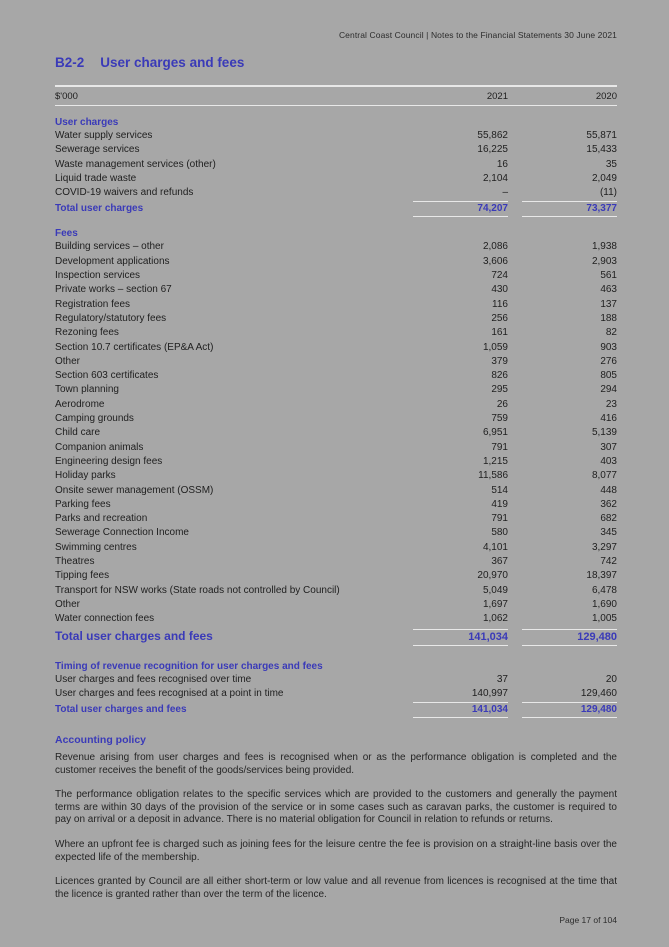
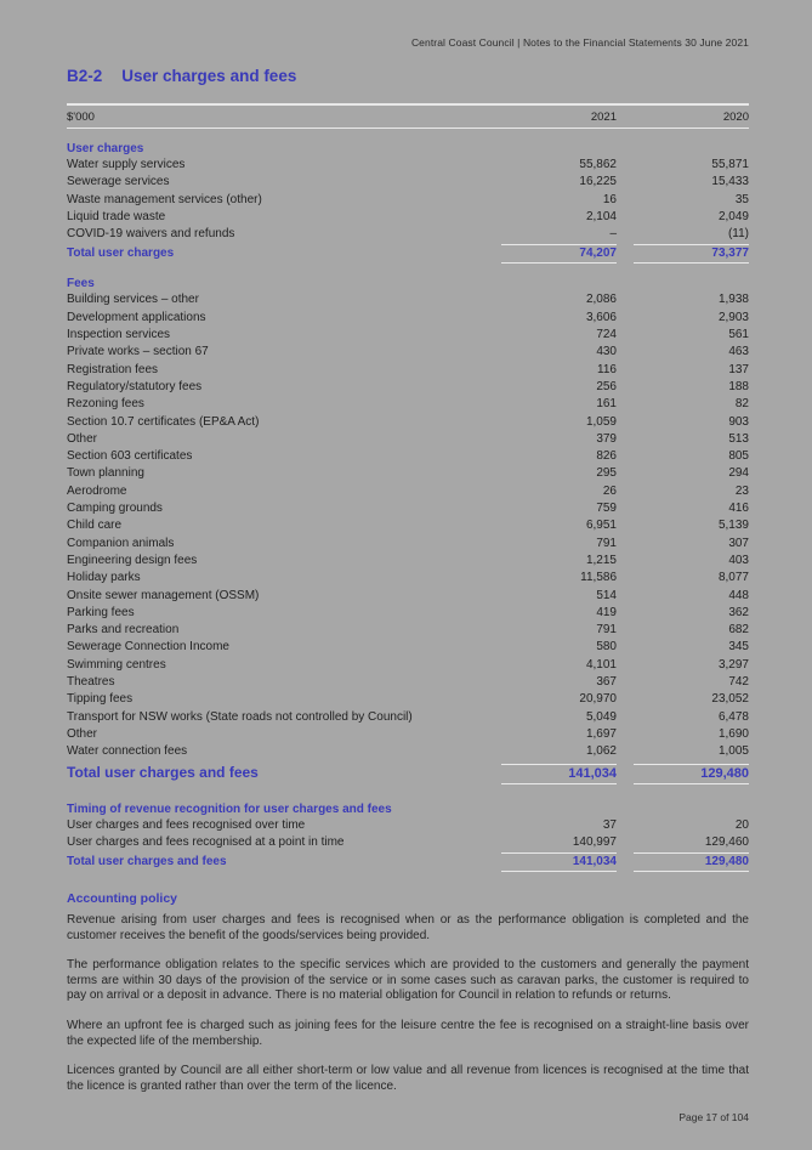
  Central Coast Council | Notes to the Financial Statements 30 June 2021
  B2-2 User charges and fees
  $'000
  2021
  2020
  User charges
  Water supply services
  55,862
  55,871
  Sewerage services
  16,225
  15,433
  Waste management services (other)
  16
  35
  Liquid trade waste
  2,104
  2,049
  COVID-19 waivers and refunds
  –
  (11)
  Total user charges
  74,207
  73,377
  Fees
  Building services – other
  2,086
  1,938
  Development applications
  3,606
  2,903
  Inspection services
  724
  561
  Private works – section 67
  430
  463
  Registration fees
  116
  137
  Regulatory/statutory fees
  256
  188
  Rezoning fees
  161
  82
  Section 10.7 certificates (EP&A Act)
  1,059
  903
  Other
  379
- 276
+ 513
  Section 603 certificates
  826
  805
  Town planning
  295
  294
  Aerodrome
  26
  23
  Camping grounds
  759
  416
  Child care
  6,951
  5,139
  Companion animals
  791
  307
  Engineering design fees
  1,215
  403
  Holiday parks
  11,586
  8,077
  Onsite sewer management (OSSM)
  514
  448
  Parking fees
  419
  362
  Parks and recreation
  791
  682
  Sewerage Connection Income
  580
  345
  Swimming centres
  4,101
  3,297
  Theatres
  367
  742
  Tipping fees
  20,970
- 18,397
+ 23,052
  Transport for NSW works (State roads not controlled by Council)
  5,049
  6,478
  Other
  1,697
  1,690
  Water connection fees
  1,062
  1,005
  Total user charges and fees
  141,034
  129,480
  Timing of revenue recognition for user charges and fees
  User charges and fees recognised over time
  37
  20
  User charges and fees recognised at a point in time
  140,997
  129,460
  Total user charges and fees
  141,034
  129,480
  Accounting policy
  Revenue arising from user charges and fees is recognised when or as the performance obligation is completed and the customer receives the benefit of the goods/services being provided.
  The performance obligation relates to the specific services which are provided to the customers and generally the payment terms are within 30 days of the provision of the service or in some cases such as caravan parks, the customer is required to pay on arrival or a deposit in advance. There is no material obligation for Council in relation to refunds or returns.
- Where an upfront fee is charged such as joining fees for the leisure centre the fee is provision on a straight-line basis over the expected life of the membership.
+ Where an upfront fee is charged such as joining fees for the leisure centre the fee is recognised on a straight-line basis over the expected life of the membership.
  Licences granted by Council are all either short-term or low value and all revenue from licences is recognised at the time that the licence is granted rather than over the term of the licence.
  Page 17 of 104
